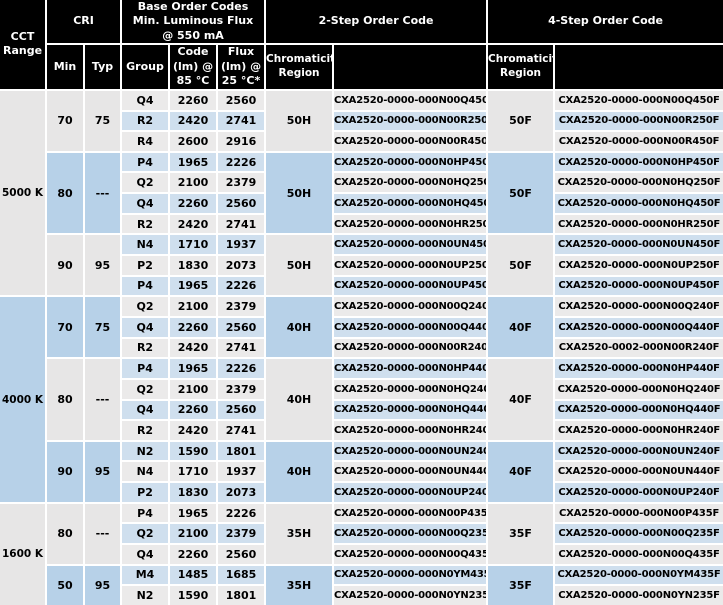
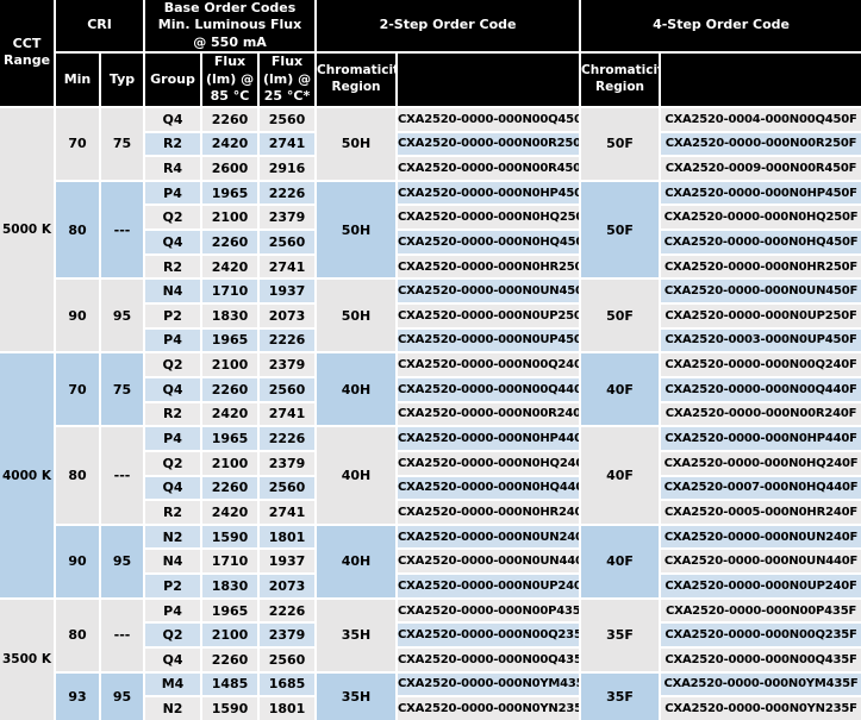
  CCT Range	CRI	Base Order Codes Min. Luminous Flux @ 550 mA	2-Step Order Code	4-Step Order Code
- Min	Typ	Group	Code (lm) @ 85 °C	Flux (lm) @ 25 °C*	Chromatici Region		Chromatici Region
+ Min	Typ	Group	Flux (lm) @ 85 °C	Flux (lm) @ 25 °C*	Chromatici Region		Chromatici Region
- 5000 K	70	75	Q4	2260	2560	50H	CXA2520-0000-000N00Q450	50F	CXA2520-0000-000N00Q450F
+ 5000 K	70	75	Q4	2260	2560	50H	CXA2520-0000-000N00Q450	50F	CXA2520-0004-000N00Q450F
  R2	2420	2741	CXA2520-0000-000N00R250	CXA2520-0000-000N00R250F
- R4	2600	2916	CXA2520-0000-000N00R450	CXA2520-0000-000N00R450F
+ R4	2600	2916	CXA2520-0000-000N00R450	CXA2520-0009-000N00R450F
  80	---	P4	1965	2226	50H	CXA2520-0000-000N0HP450	50F	CXA2520-0000-000N0HP450F
  Q2	2100	2379	CXA2520-0000-000N0HQ25	CXA2520-0000-000N0HQ250F
  Q4	2260	2560	CXA2520-0000-000N0HQ45	CXA2520-0000-000N0HQ450F
  R2	2420	2741	CXA2520-0000-000N0HR250	CXA2520-0000-000N0HR250F
  90	95	N4	1710	1937	50H	CXA2520-0000-000N0UN45	50F	CXA2520-0000-000N0UN450F
  P2	1830	2073	CXA2520-0000-000N0UP250	CXA2520-0000-000N0UP250F
- P4	1965	2226	CXA2520-0000-000N0UP450	CXA2520-0000-000N0UP450F
+ P4	1965	2226	CXA2520-0000-000N0UP450	CXA2520-0003-000N0UP450F
  4000 K	70	75	Q2	2100	2379	40H	CXA2520-0000-000N00Q240	40F	CXA2520-0000-000N00Q240F
  Q4	2260	2560	CXA2520-0000-000N00Q440	CXA2520-0000-000N00Q440F
- R2	2420	2741	CXA2520-0000-000N00R240	CXA2520-0002-000N00R240F
+ R2	2420	2741	CXA2520-0000-000N00R240	CXA2520-0000-000N00R240F
  80	---	P4	1965	2226	40H	CXA2520-0000-000N0HP440	40F	CXA2520-0000-000N0HP440F
  Q2	2100	2379	CXA2520-0000-000N0HQ24	CXA2520-0000-000N0HQ240F
- Q4	2260	2560	CXA2520-0000-000N0HQ44	CXA2520-0000-000N0HQ440F
+ Q4	2260	2560	CXA2520-0000-000N0HQ44	CXA2520-0007-000N0HQ440F
- R2	2420	2741	CXA2520-0000-000N0HR240	CXA2520-0000-000N0HR240F
+ R2	2420	2741	CXA2520-0000-000N0HR240	CXA2520-0005-000N0HR240F
  90	95	N2	1590	1801	40H	CXA2520-0000-000N0UN24	40F	CXA2520-0000-000N0UN240F
  N4	1710	1937	CXA2520-0000-000N0UN44	CXA2520-0000-000N0UN440F
  P2	1830	2073	CXA2520-0000-000N0UP240	CXA2520-0000-000N0UP240F
- 1600 K	80	---	P4	1965	2226	35H	CXA2520-0000-000N00P435	35F	CXA2520-0000-000N00P435F
+ 3500 K	80	---	P4	1965	2226	35H	CXA2520-0000-000N00P435	35F	CXA2520-0000-000N00P435F
  Q2	2100	2379	CXA2520-0000-000N00Q235	CXA2520-0000-000N00Q235F
  Q4	2260	2560	CXA2520-0000-000N00Q435	CXA2520-0000-000N00Q435F
- 50	95	M4	1485	1685	35H	CXA2520-0000-000N0YM43	35F	CXA2520-0000-000N0YM435F
+ 93	95	M4	1485	1685	35H	CXA2520-0000-000N0YM43	35F	CXA2520-0000-000N0YM435F
  N2	1590	1801	CXA2520-0000-000N0YN235	CXA2520-0000-000N0YN235F
